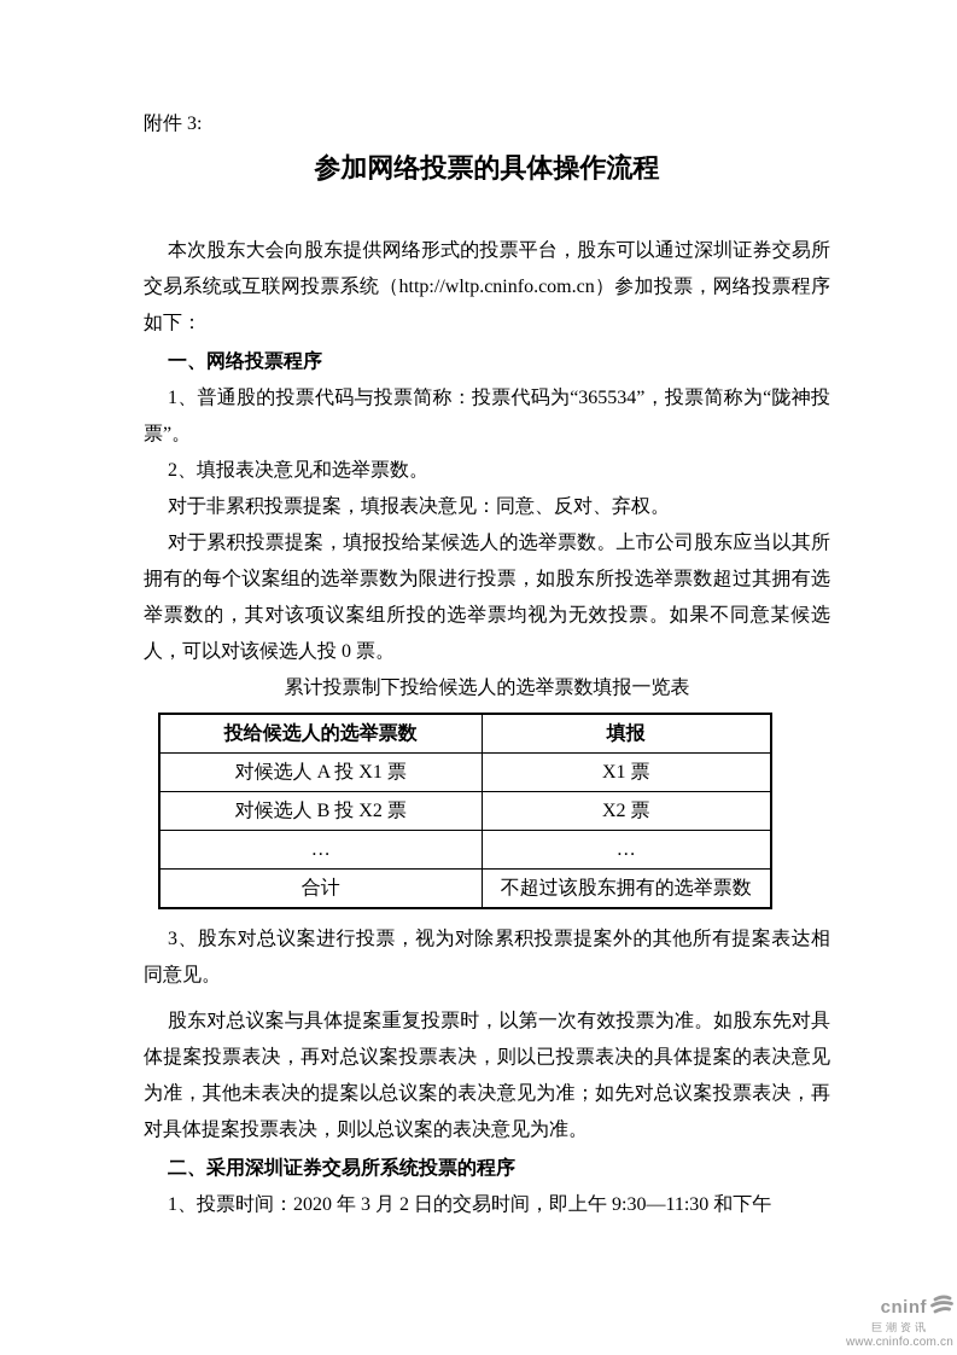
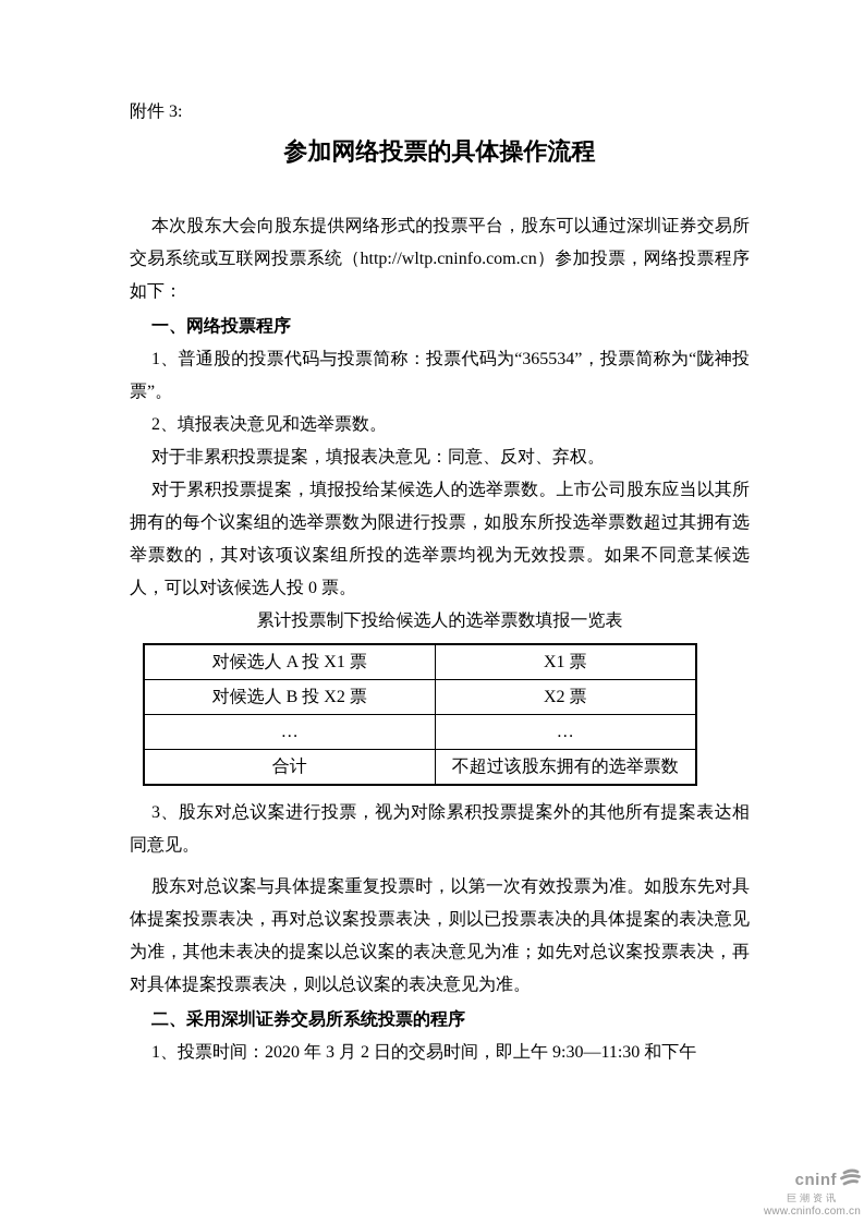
  附件 3:
  参加网络投票的具体操作流程
  本次股东大会向股东提供网络形式的投票平台，股东可以通过深圳证券交易所交易系统或互联网投票系统（http://wltp.cninfo.com.cn）参加投票，网络投票程序如下：
  一、网络投票程序
  1、普通股的投票代码与投票简称：投票代码为“365534”，投票简称为“陇神投票”。
  2、填报表决意见和选举票数。
  对于非累积投票提案，填报表决意见：同意、反对、弃权。
  对于累积投票提案，填报投给某候选人的选举票数。上市公司股东应当以其所拥有的每个议案组的选举票数为限进行投票，如股东所投选举票数超过其拥有选举票数的，其对该项议案组所投的选举票均视为无效投票。如果不同意某候选人，可以对该候选人投 0 票。
  累计投票制下投给候选人的选举票数填报一览表
- 投给候选人的选举票数	填报
  对候选人 A 投 X1 票	X1 票
  对候选人 B 投 X2 票	X2 票
  …	…
  合计	不超过该股东拥有的选举票数
  3、股东对总议案进行投票，视为对除累积投票提案外的其他所有提案表达相同意见。
  股东对总议案与具体提案重复投票时，以第一次有效投票为准。如股东先对具体提案投票表决，再对总议案投票表决，则以已投票表决的具体提案的表决意见为准，其他未表决的提案以总议案的表决意见为准；如先对总议案投票表决，再对具体提案投票表决，则以总议案的表决意见为准。
  二、采用深圳证券交易所系统投票的程序
  1、投票时间：2020 年 3 月 2 日的交易时间，即上午 9:30—11:30 和下午
  cninf
  巨潮资讯
  www.cninfo.com.cn
